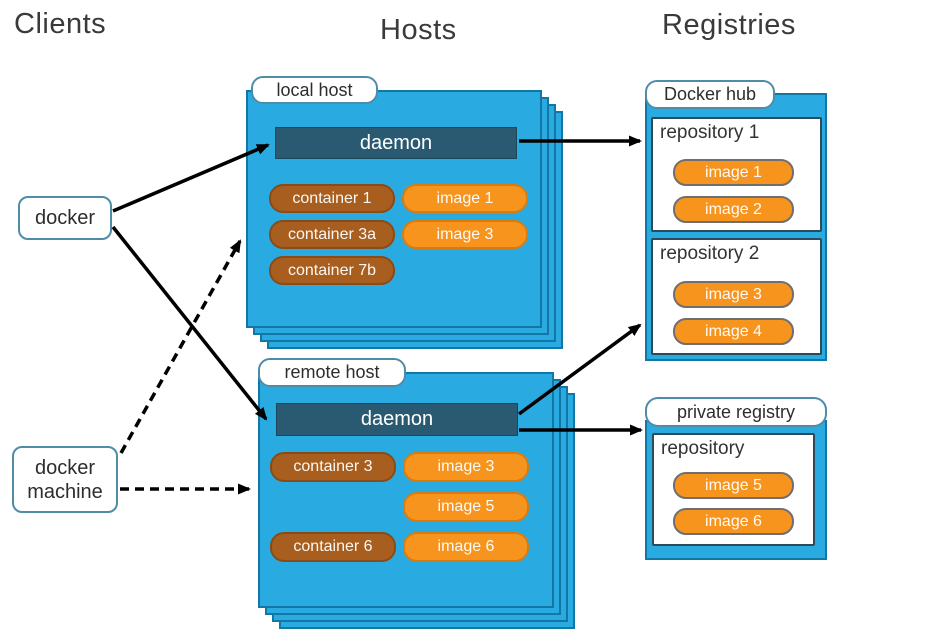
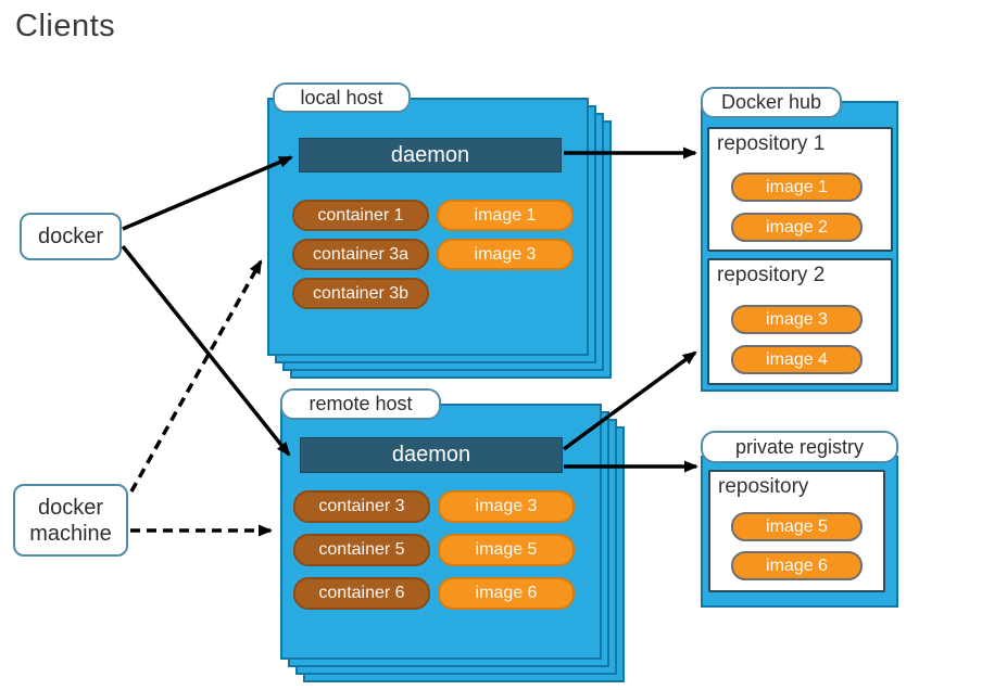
  Clients
- Hosts
- Registries
  docker
  docker machine
  local host
  daemon
  container 1
  container 3a
- container 7b
+ container 3b
  image 1
  image 3
  remote host
  daemon
  container 3
+ container 5
  container 6
  image 3
  image 5
  image 6
  Docker hub
  repository 1
  image 1
  image 2
  repository 2
  image 3
  image 4
  private registry
  repository
  image 5
  image 6
